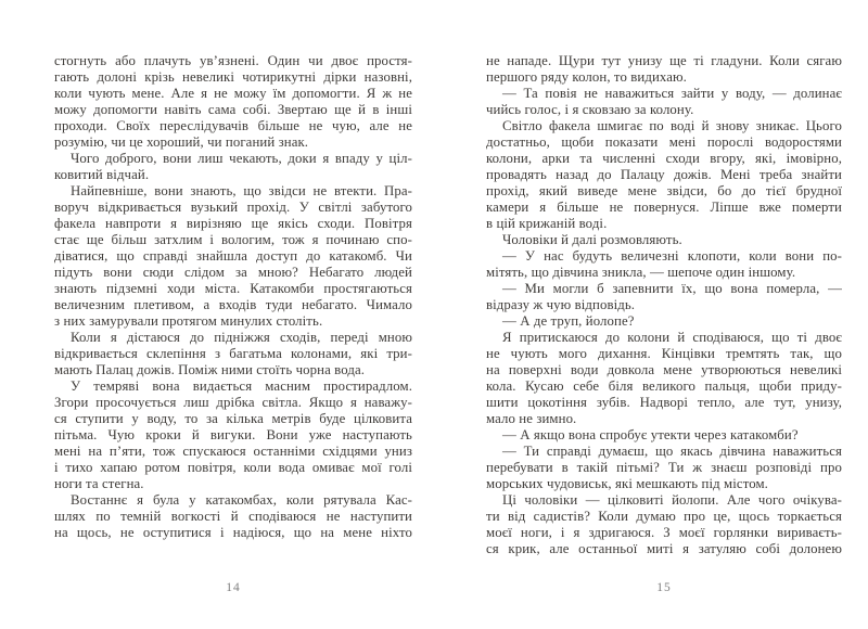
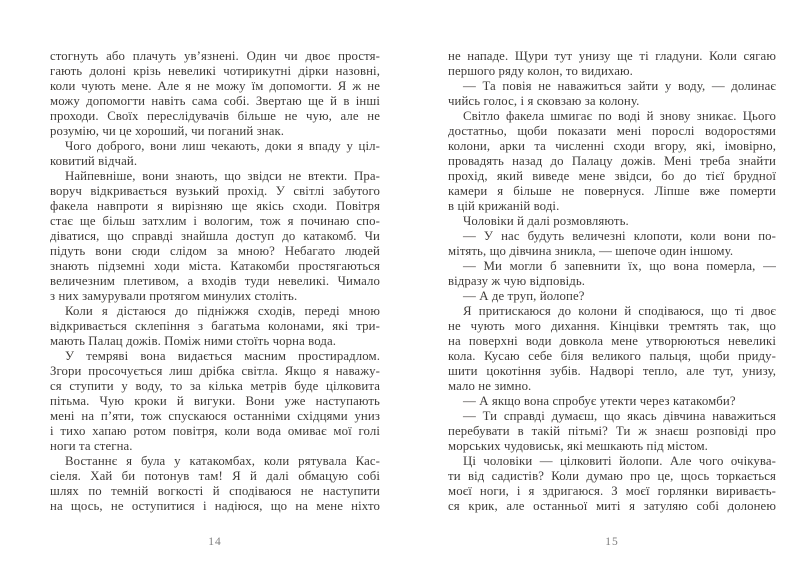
  стогнуть або плачуть ув’язнені. Один чи двоє простя-
  гають долоні крізь невеликі чотирикутні дірки назовні,
  коли чують мене. Але я не можу їм допомогти. Я ж не
  можу допомогти навіть сама собі. Звертаю ще й в інші
  проходи. Своїх переслідувачів більше не чую, але не
  розумію, чи це хороший, чи поганий знак.
  Чого доброго, вони лиш чекають, доки я впаду у ціл-
  ковитий відчай.
  Найпевніше, вони знають, що звідси не втекти. Пра-
  воруч відкривається вузький прохід. У світлі забутого
  факела навпроти я вирізняю ще якісь сходи. Повітря
  стає ще більш затхлим і вологим, тож я починаю спо-
  діватися, що справді знайшла доступ до катакомб. Чи
  підуть вони сюди слідом за мною? Небагато людей
  знають підземні ходи міста. Катакомби простягаються
- величезним плетивом, а входів туди небагато. Чимало
+ величезним плетивом, а входів туди невеликі. Чимало
  з них замурували протягом минулих століть.
  Коли я дістаюся до підніжжя сходів, переді мною
  відкривається склепіння з багатьма колонами, які три-
  мають Палац дожів. Поміж ними стоїть чорна вода.
  У темряві вона видається масним простирадлом.
  Згори просочується лиш дрібка світла. Якщо я наважу-
  ся ступити у воду, то за кілька метрів буде цілковита
  пітьма. Чую кроки й вигуки. Вони уже наступають
  мені на п’яти, тож спускаюся останніми східцями униз
  і тихо хапаю ротом повітря, коли вода омиває мої голі
  ноги та стегна.
  Востаннє я була у катакомбах, коли рятувала Кас-
+ сіеля. Хай би потонув там! Я й далі обмацую собі
  шлях по темній вогкості й сподіваюся не наступити
  на щось, не оступитися і надіюся, що на мене ніхто
  не нападе. Щури тут унизу ще ті гладуни. Коли сягаю
  першого ряду колон, то видихаю.
  — Та повія не наважиться зайти у воду, — долинає
  чийсь голос, і я сковзаю за колону.
  Світло факела шмигає по воді й знову зникає. Цього
  достатньо, щоби показати мені порослі водоростями
  колони, арки та численні сходи вгору, які, імовірно,
  провадять назад до Палацу дожів. Мені треба знайти
  прохід, який виведе мене звідси, бо до тієї брудної
  камери я більше не повернуся. Ліпше вже померти
  в цій крижаній воді.
  Чоловіки й далі розмовляють.
  — У нас будуть величезні клопоти, коли вони по-
  мітять, що дівчина зникла, — шепоче один іншому.
  — Ми могли б запевнити їх, що вона померла, —
  відразу ж чую відповідь.
  — А де труп, йолопе?
  Я притискаюся до колони й сподіваюся, що ті двоє
  не чують мого дихання. Кінцівки тремтять так, що
  на поверхні води довкола мене утворюються невеликі
  кола. Кусаю себе біля великого пальця, щоби приду-
  шити цокотіння зубів. Надворі тепло, але тут, унизу,
  мало не зимно.
  — А якщо вона спробує утекти через катакомби?
  — Ти справді думаєш, що якась дівчина наважиться
  перебувати в такій пітьмі? Ти ж знаєш розповіді про
  морських чудовиськ, які мешкають під містом.
  Ці чоловіки — цілковиті йолопи. Але чого очікува-
  ти від садистів? Коли думаю про це, щось торкається
  моєї ноги, і я здригаюся. З моєї горлянки вириваєть-
  ся крик, але останньої миті я затуляю собі долонею
  14
  15
